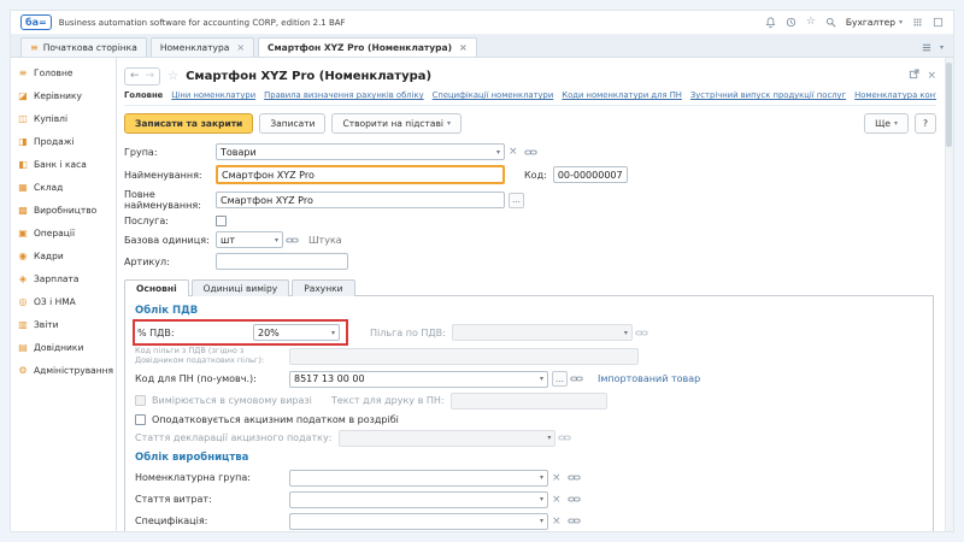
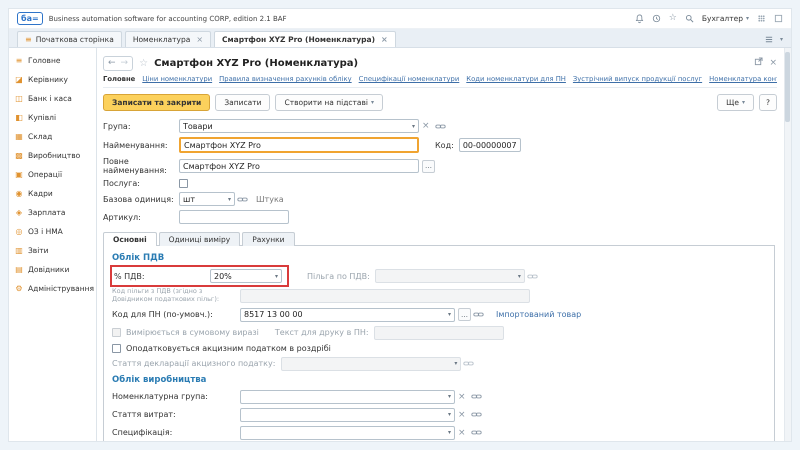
  ба=
  Business automation software for accounting CORP, edition 2.1 BAF
  ☆
  Бухгалтер
  ≡
  Початкова сторінка
  Номенклатура
  ×
  Смартфон XYZ Pro (Номенклатура)
  ×
  ≡
  Головне
  ◪
  Керівнику
  ◫
- Купівлі
+ Банк і каса
- ◨
- Продажі
  ◧
- Банк і каса
+ Купівлі
  ▦
  Склад
  ▩
  Виробництво
  ▣
  Операції
  ◉
  Кадри
  ◈
  Зарплата
  ◎
  ОЗ і НМА
  ▥
  Звіти
  ▤
  Довідники
  ⚙
  Адміністрування
  ←
  →
  ☆
  Смартфон XYZ Pro (Номенклатура)
  ×
  Головне
  Ціни номенклатури
  Правила визначення рахунків обліку
  Специфікації номенклатури
  Коди номенклатури для ПН
  Зустрічний випуск продукції послуг
  Записати та закрити
  Записати
  Створити на підставі
  Ще
  ?
  Група:
  Товари
  ×
  Найменування:
  Смартфон XYZ Pro
  Код:
  00-00000007
  Повне найменування:
  Смартфон XYZ Pro
  …
  Послуга:
  Базова одиниця:
  шт
  Штука
  Артикул:
  Основні
  Одиниці виміру
  Рахунки
  Облік ПДВ
  % ПДВ:
  20%
  Пільга по ПДВ:
  Код пільги з ПДВ (згідно з Довідником податкових пільг):
  Код для ПН (по-умовч.):
  8517 13 00 00
  …
  Імпортований товар
  Вимірюється в сумовому виразі
  Текст для друку в ПН:
  Оподатковується акцизним податком в роздрібі
  Стаття декларації акцизного податку:
  Облік виробництва
  Номенклатурна група:
  ×
  Стаття витрат:
  ×
  Специфікація:
  ×
